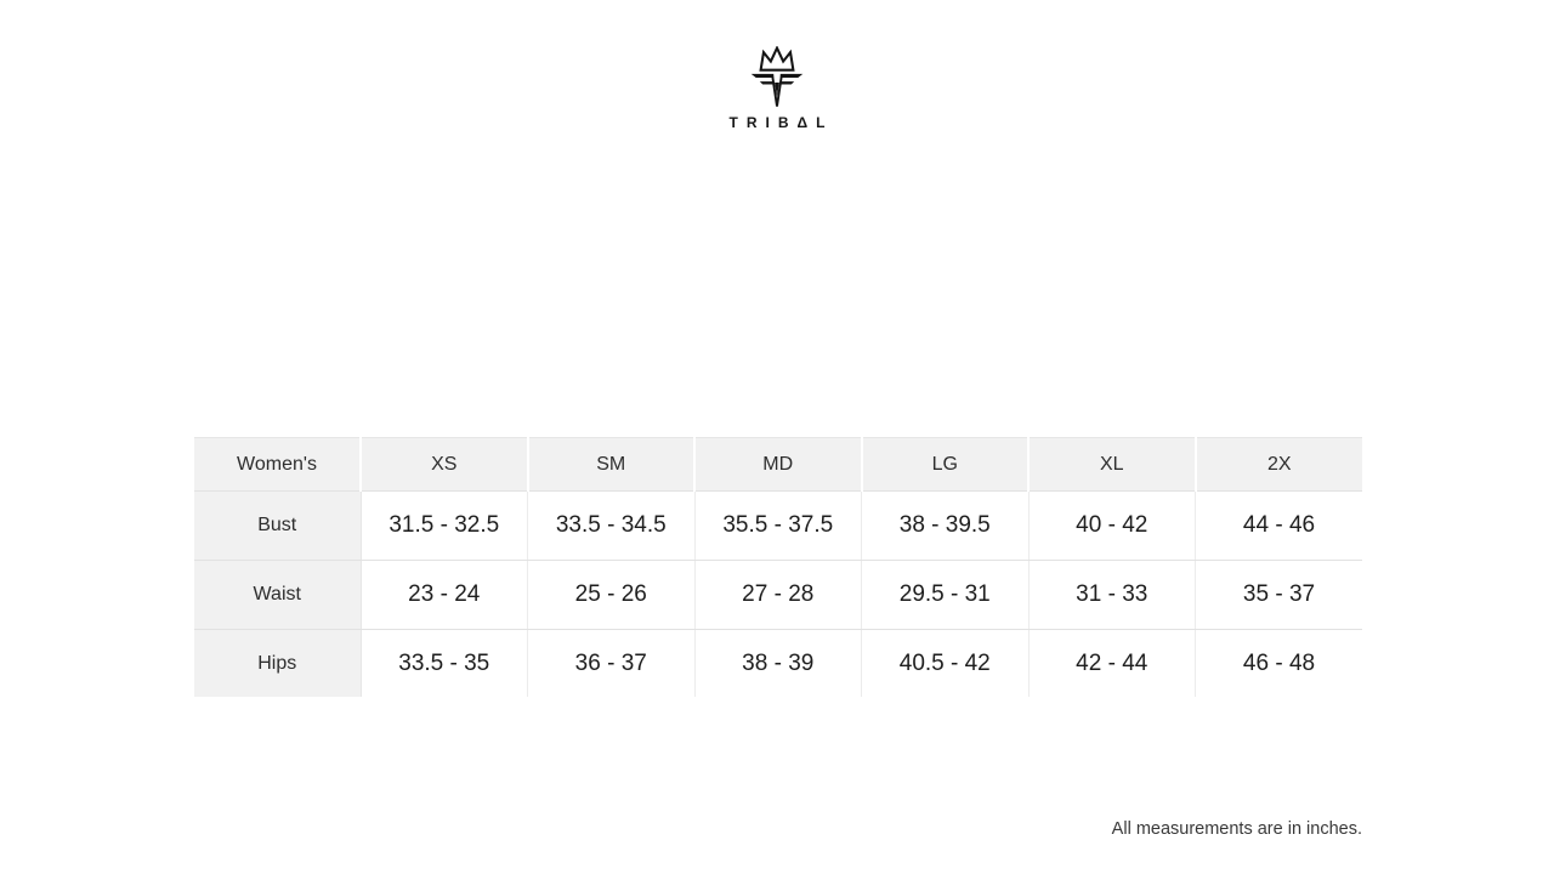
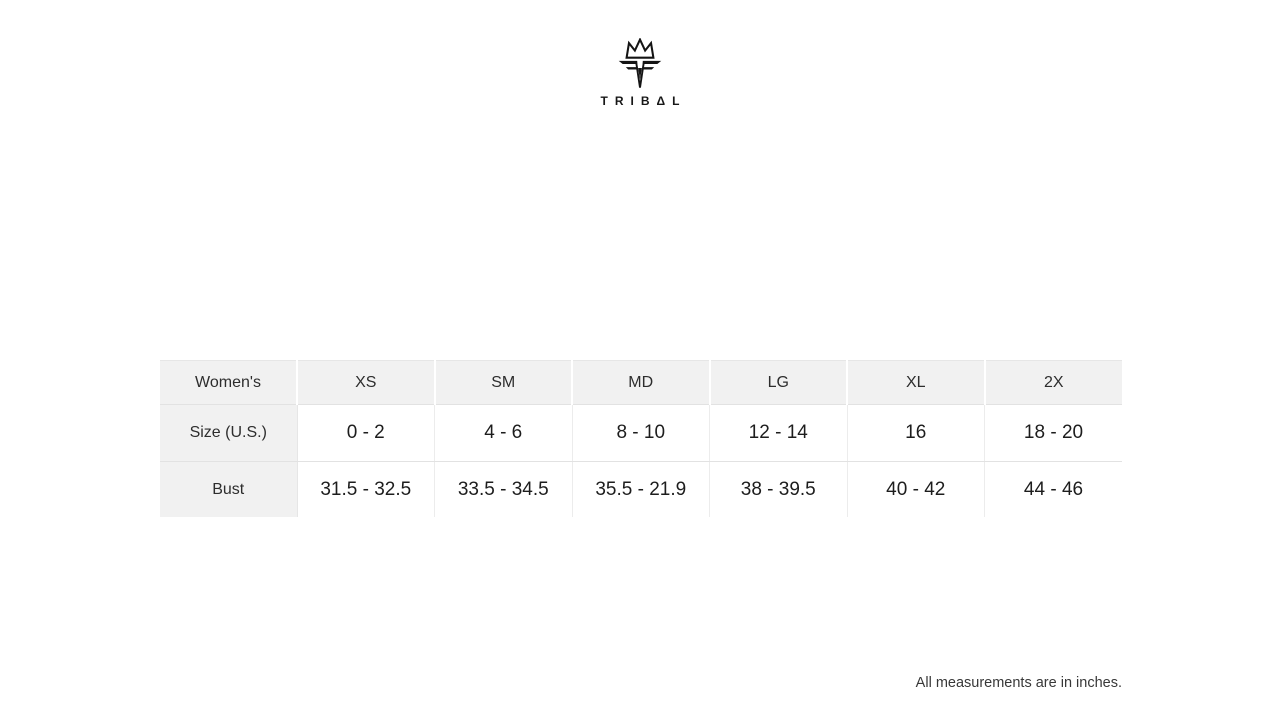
  TRIBΔL
  Women's	XS	SM	MD	LG	XL	2X
+ Size (U.S.)	0 - 2	4 - 6	8 - 10	12 - 14	16	18 - 20
- Bust	31.5 - 32.5	33.5 - 34.5	35.5 - 37.5	38 - 39.5	40 - 42	44 - 46
+ Bust	31.5 - 32.5	33.5 - 34.5	35.5 - 21.9	38 - 39.5	40 - 42	44 - 46
- Waist	23 - 24	25 - 26	27 - 28	29.5 - 31	31 - 33	35 - 37
- Hips	33.5 - 35	36 - 37	38 - 39	40.5 - 42	42 - 44	46 - 48
  All measurements are in inches.
